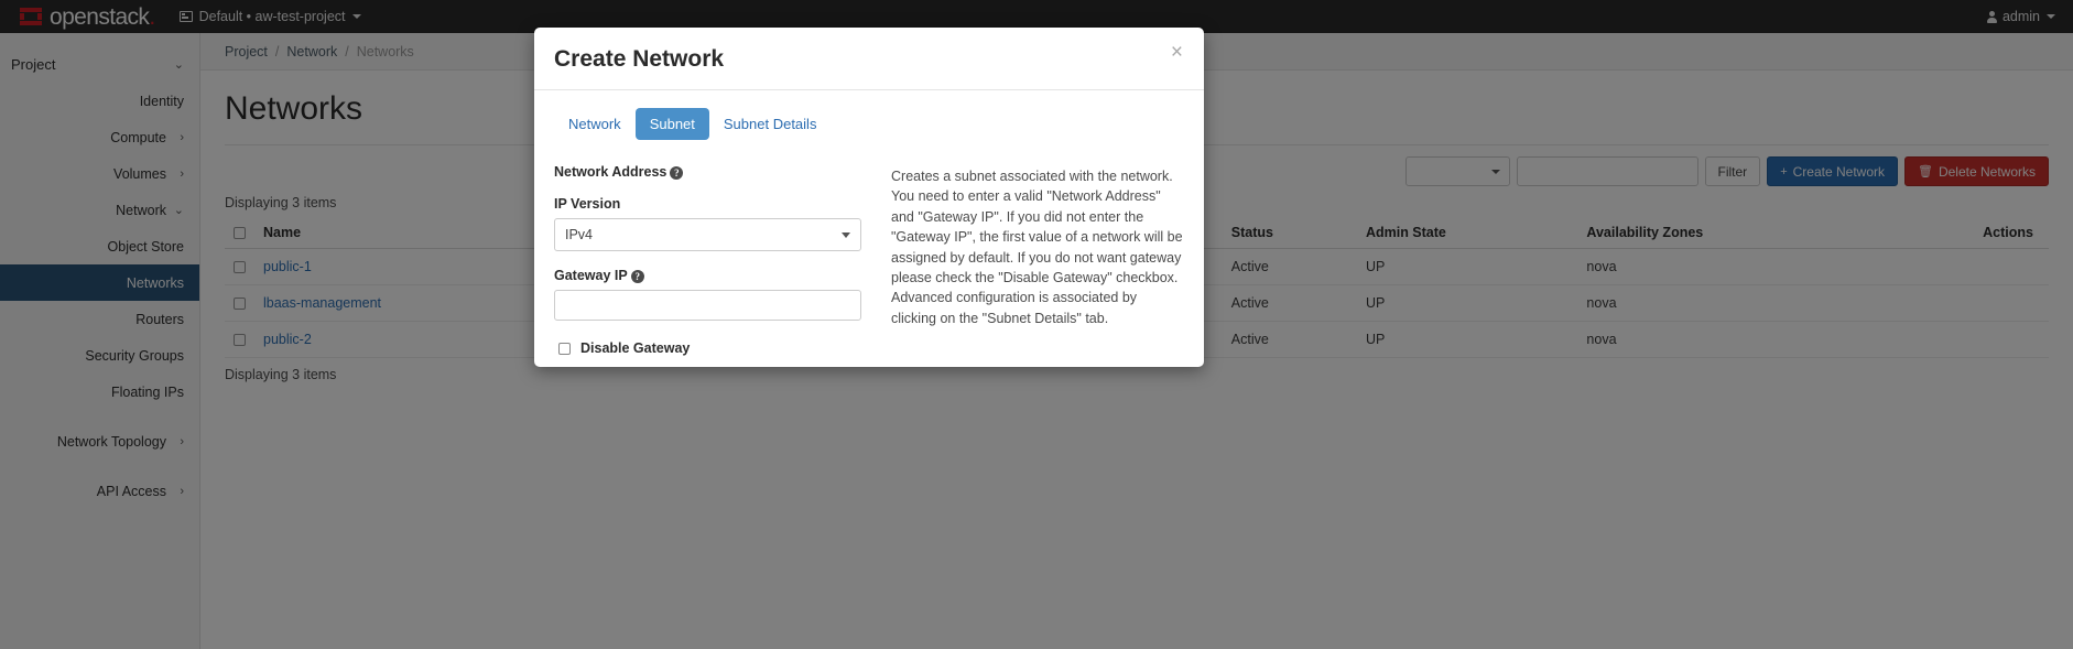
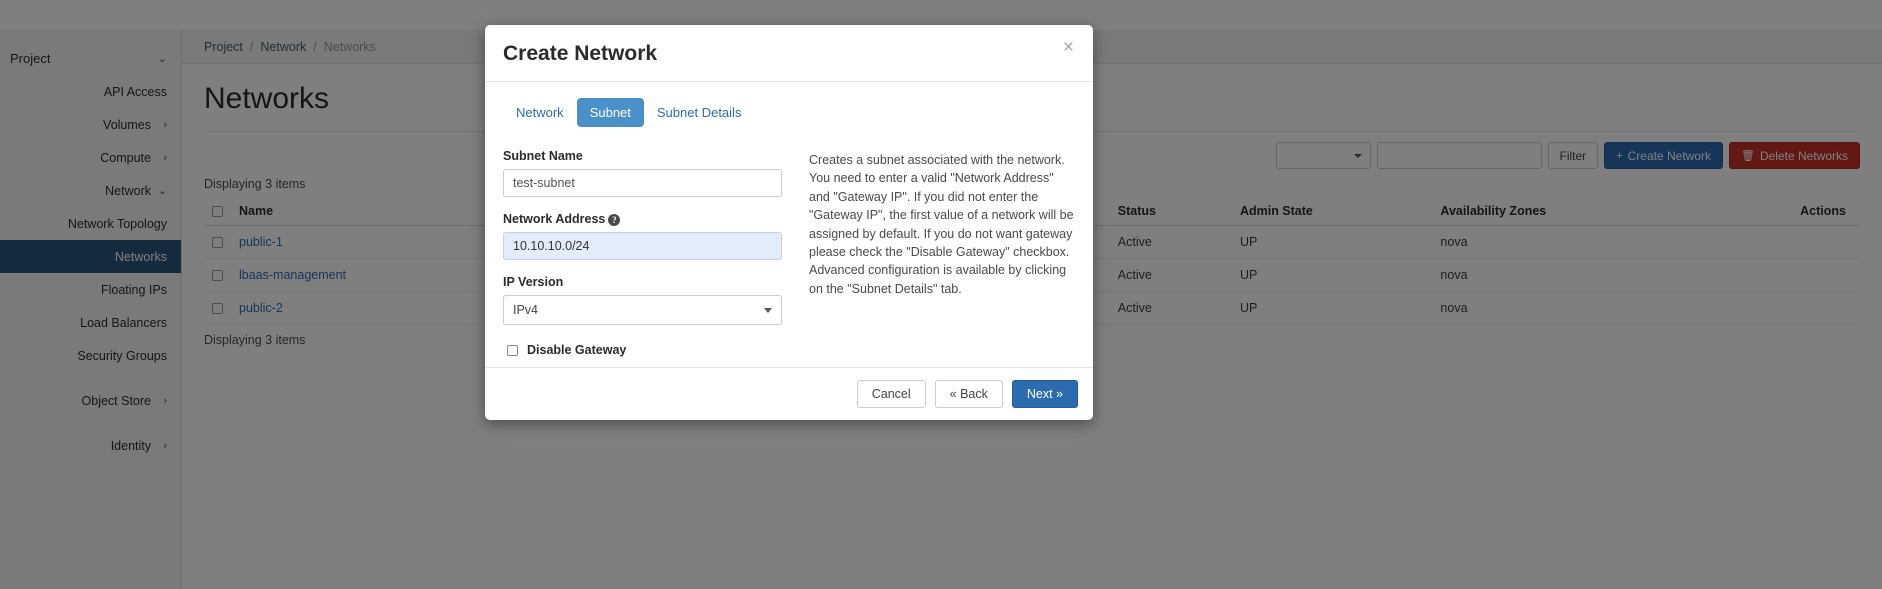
- openstack
- .
- Default • aw-test-project
- admin
  Project
  ⌄
- Identity
+ API Access
- Compute
+ Volumes
  ›
- Volumes
+ Compute
  ›
  Network
  ⌄
- Object Store
+ Network Topology
  Networks
- Routers
- Security Groups
+ Floating IPs
+ Load Balancers
- Floating IPs
+ Security Groups
- Network Topology
+ Object Store
  ›
- API Access
+ Identity
  ›
  Project
  /
  Network
  /
  Networks
  Networks
  Filter
  +
  Create Network
  🗑
  Delete Networks
  Displaying 3 items
  Displaying 3 items
  Create Network
  ×
  Network
  Subnet
  Subnet Details
+ Subnet Name
+ test-subnet
  Network Address ?
+ 10.10.10.0/24
  IP Version
  IPv4
- Gateway IP ?
  Disable Gateway
- Creates a subnet associated with the network. You need to enter a valid "Network Address" and "Gateway IP". If you did not enter the "Gateway IP", the first value of a network will be assigned by default. If you do not want gateway please check the "Disable Gateway" checkbox. Advanced configuration is associated by clicking on the "Subnet Details" tab.
+ Creates a subnet associated with the network. You need to enter a valid "Network Address" and "Gateway IP". If you did not enter the "Gateway IP", the first value of a network will be assigned by default. If you do not want gateway please check the "Disable Gateway" checkbox. Advanced configuration is available by clicking on the "Subnet Details" tab.
+ Cancel
+ « Back
+ Next »
